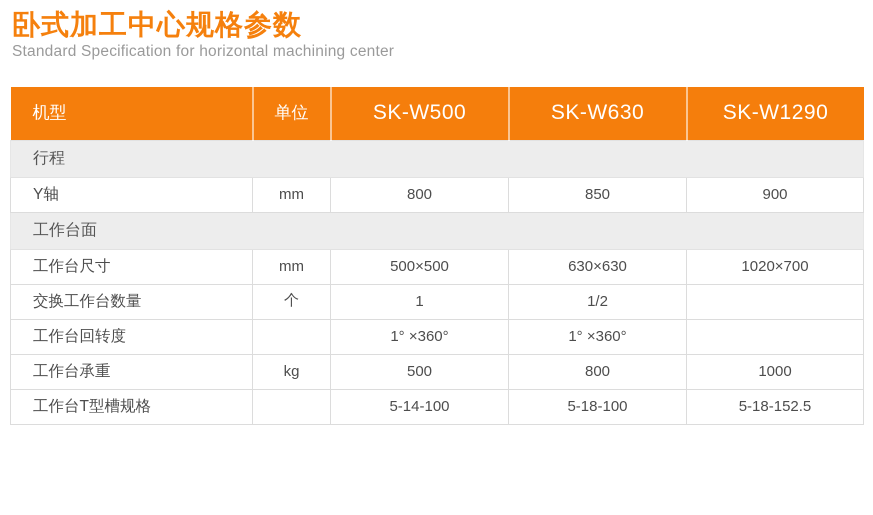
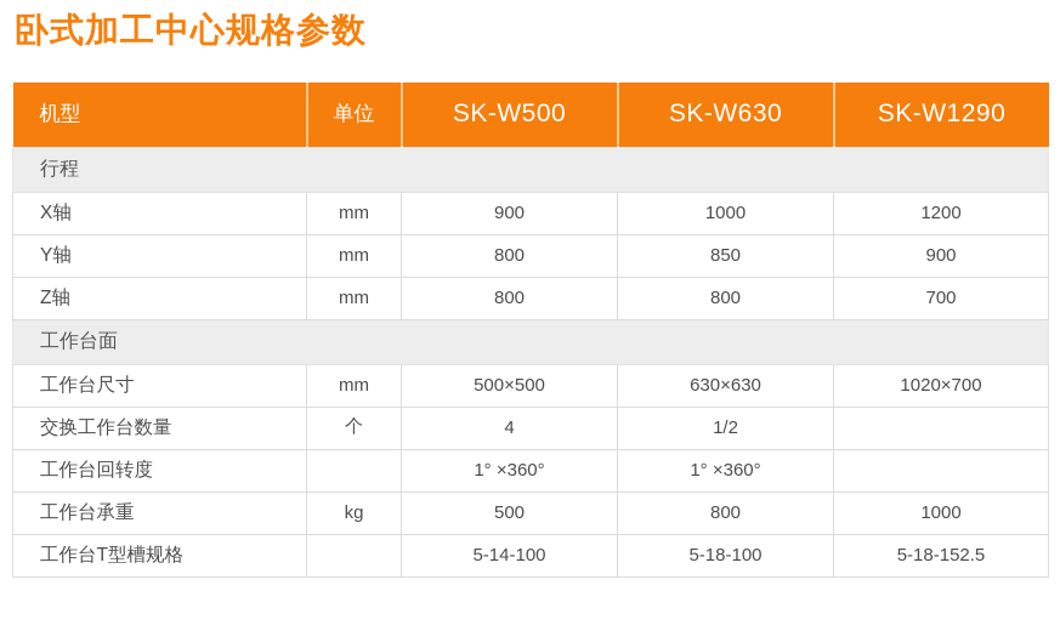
  卧式加工中心规格参数
- Standard Specification for horizontal machining center
  机型	单位	SK-W500	SK-W630	SK-W1290
  行程
+ X轴	mm	900	1000	1200
  Y轴	mm	800	850	900
+ Z轴	mm	800	800	700
  工作台面
  工作台尺寸	mm	500×500	630×630	1020×700
- 交换工作台数量	个	1	1/2
+ 交换工作台数量	个	4	1/2
  工作台回转度		1° ×360°	1° ×360°
  工作台承重	kg	500	800	1000
  工作台T型槽规格		5-14-100	5-18-100	5-18-152.5
